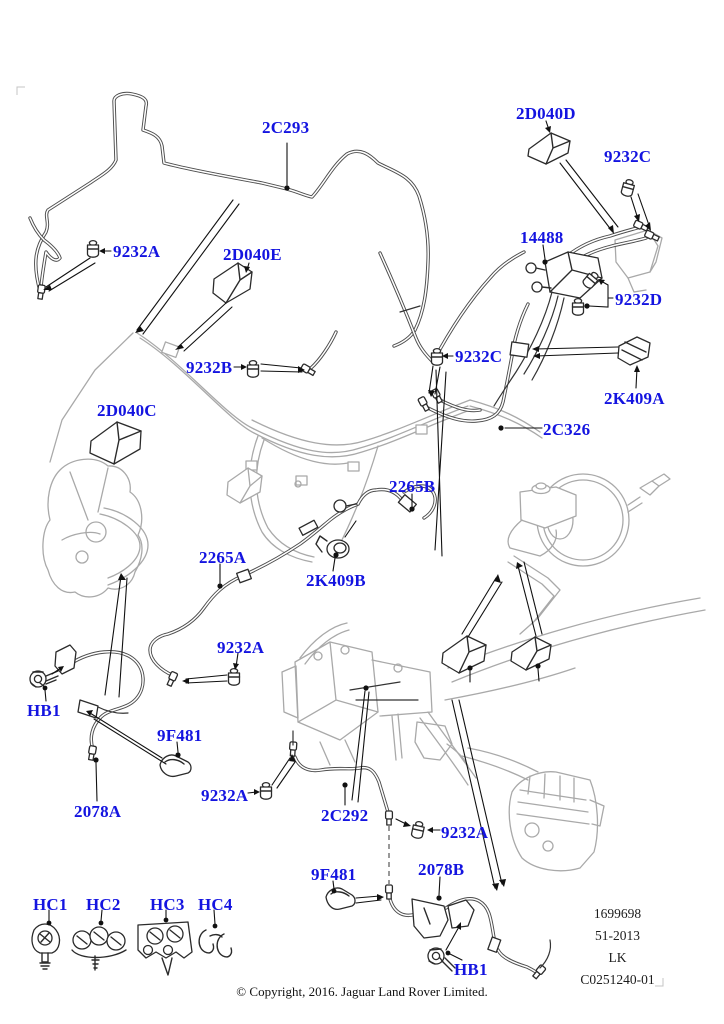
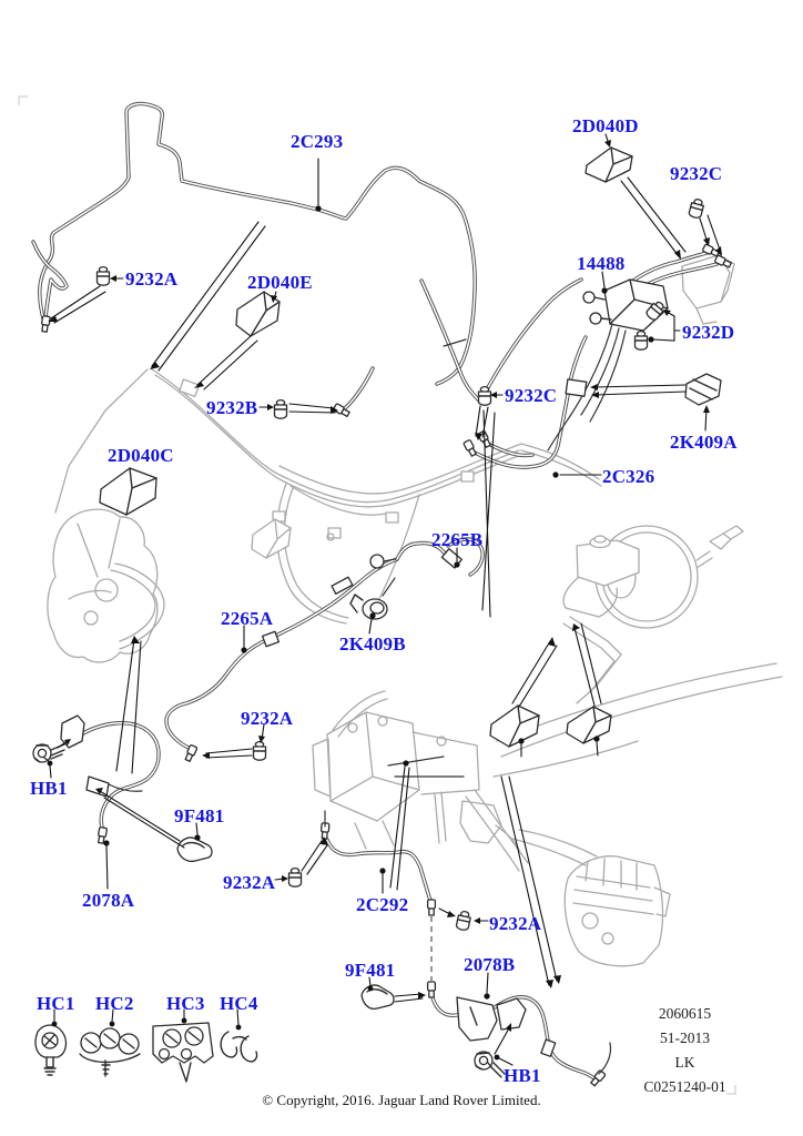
  2C293
  2D040D
  9232C
  9232A
  2D040E
  14488
  9232D
  9232B
  9232C
  2K409A
  2D040C
  2C326
  2265B
  2265A
  2K409B
  9232A
  HB1
  9F481
  2078A
  9232A
  2C292
  9232A
  9F481
  2078B
  HB1
  HC1
  HC2
  HC3
  HC4
- 1699698
+ 2060615
  51-2013
  LK
  C0251240-01
  © Copyright, 2016. Jaguar Land Rover Limited.
